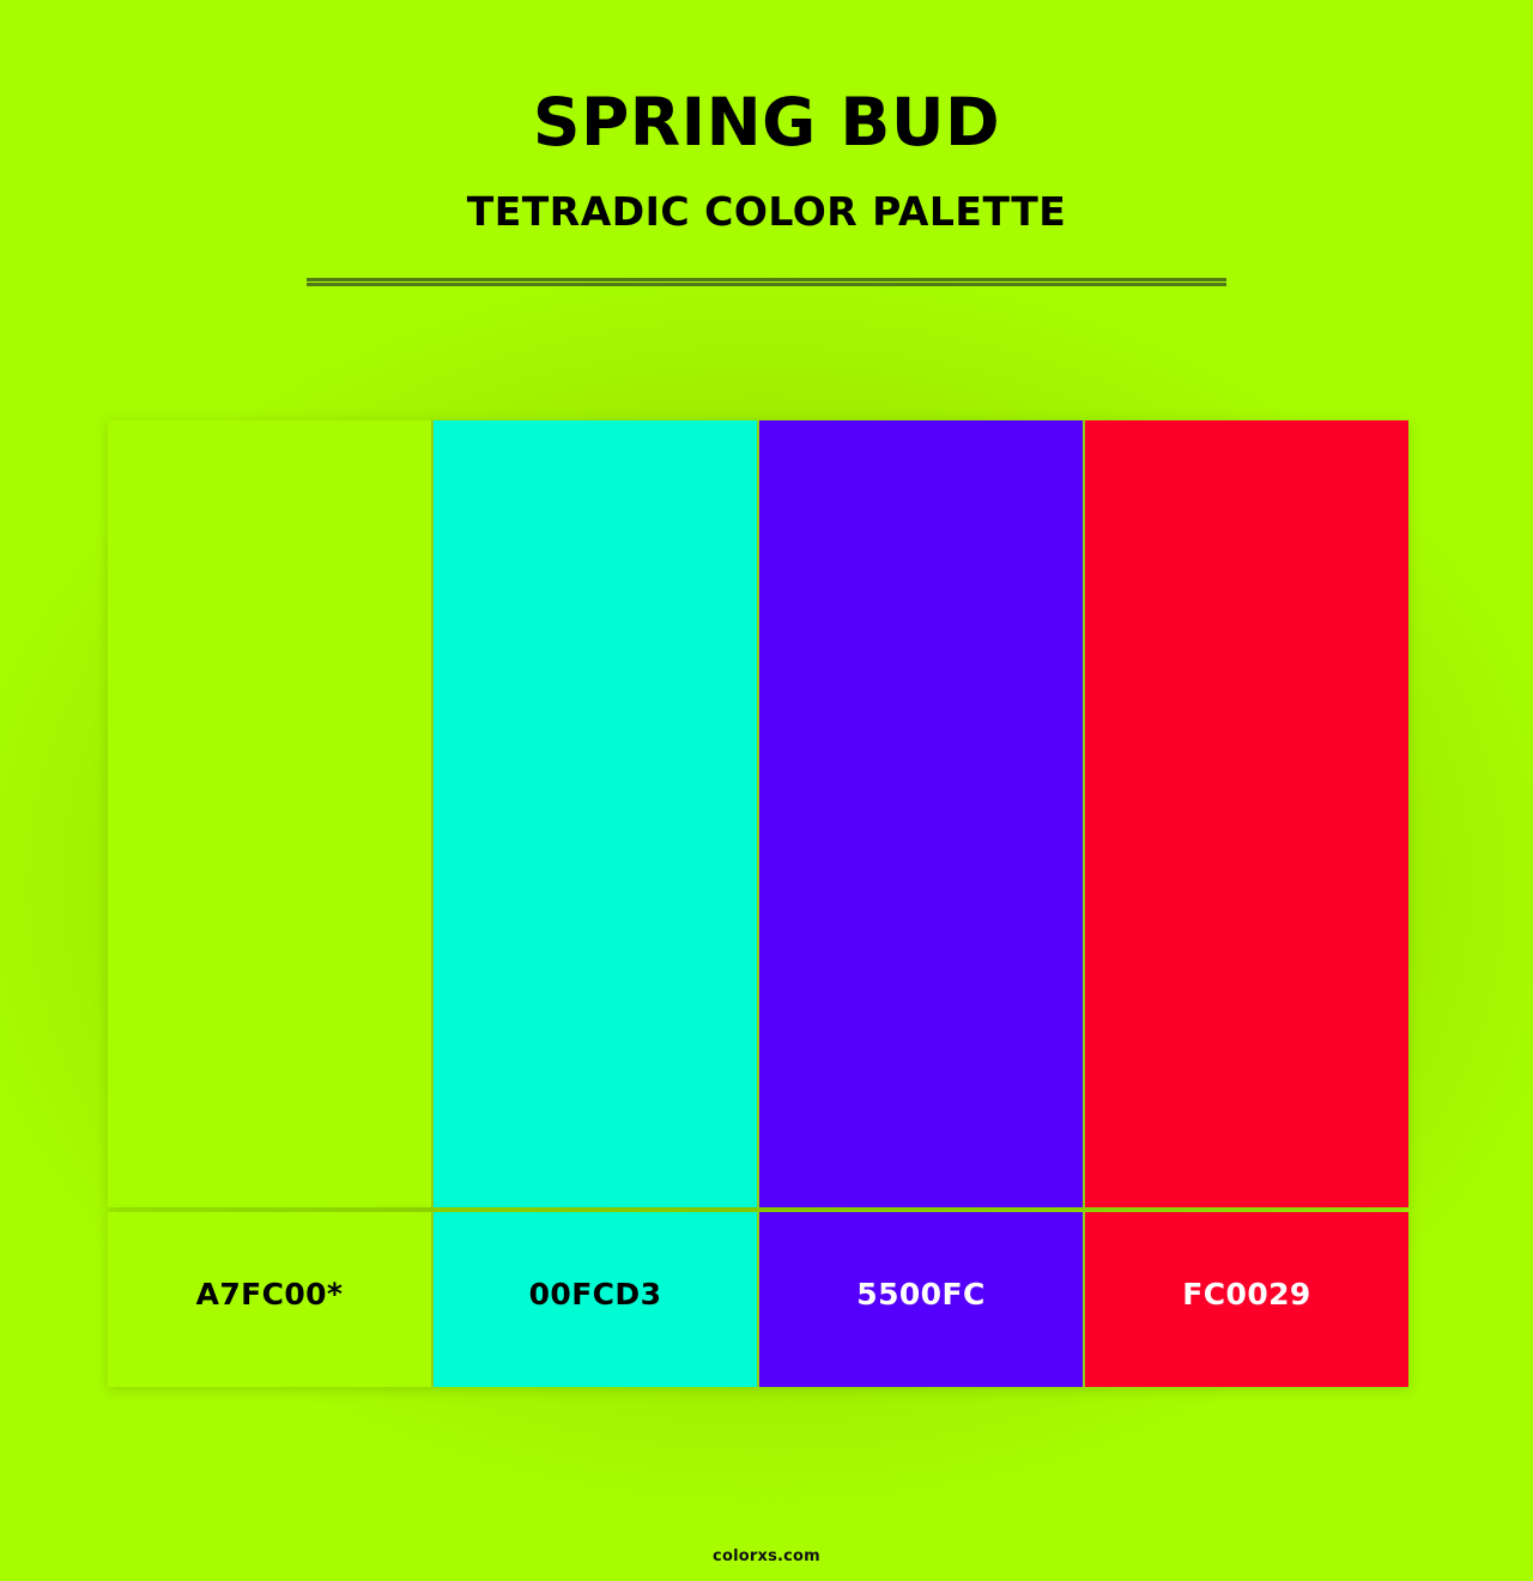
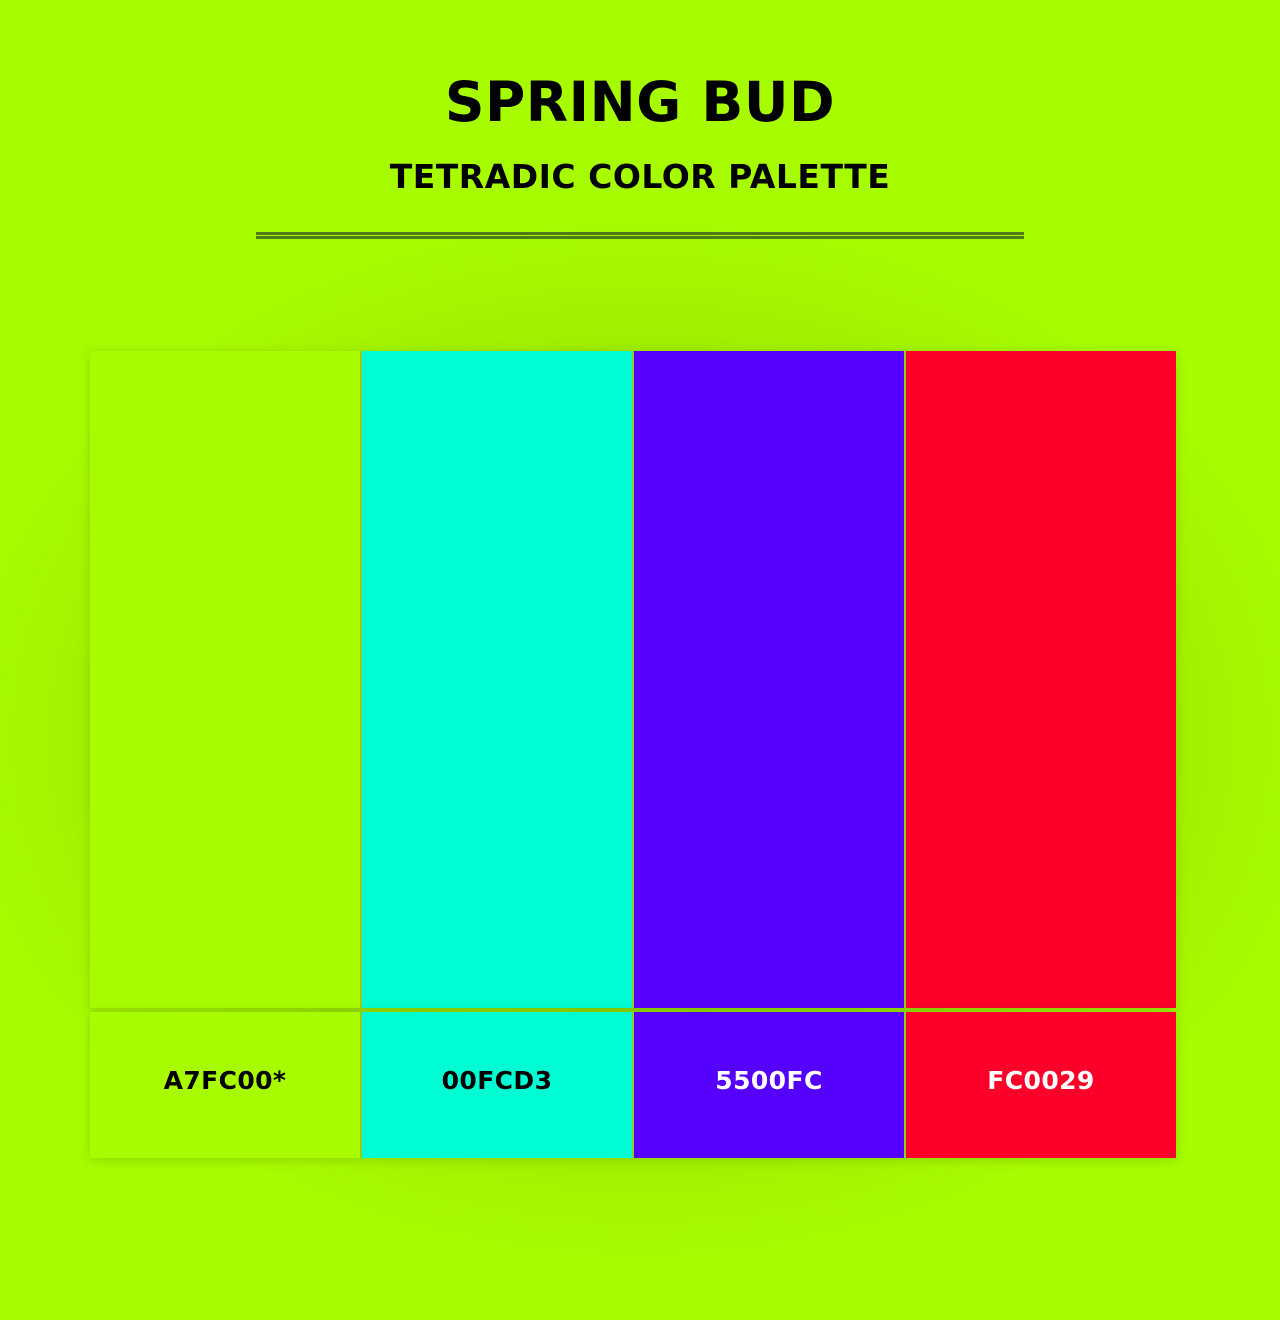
  SPRING BUD
  TETRADIC COLOR PALETTE
  A7FC00*
  00FCD3
  5500FC
  FC0029
- colorxs.com
